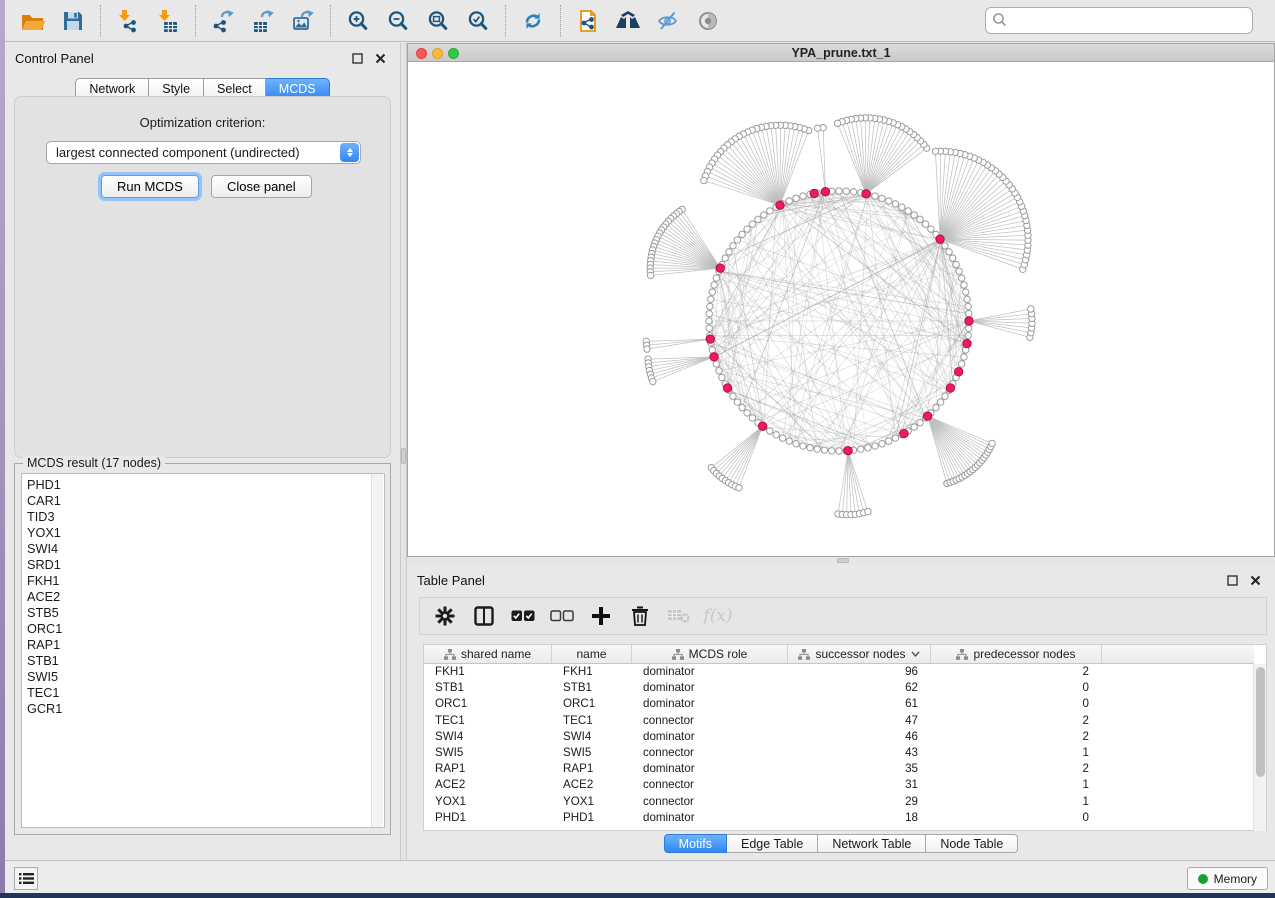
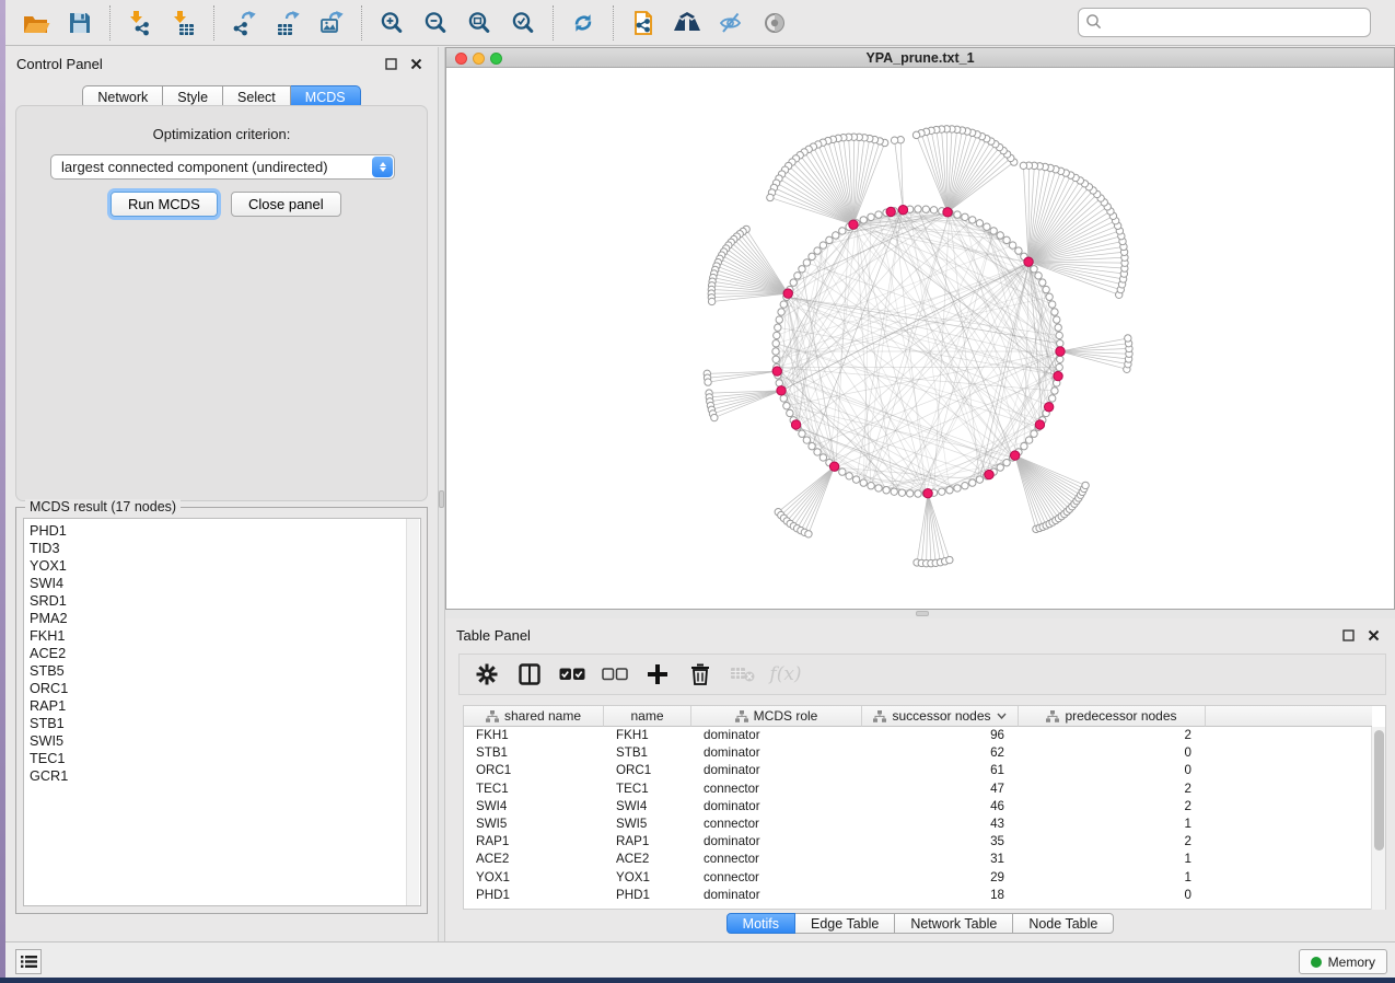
  Control Panel
  Network
  Style
  Select
  MCDS
  Optimization criterion:
  largest connected component (undirected)
  Run MCDS
  Close panel
  MCDS result (17 nodes)
  PHD1
- CAR1
  TID3
  YOX1
  SWI4
  SRD1
+ PMA2
  FKH1
  ACE2
  STB5
  ORC1
  RAP1
  STB1
  SWI5
  TEC1
  GCR1
  YPA_prune.txt_1
  Table Panel
  f(x)
  shared name
  name
  MCDS role
  successor nodes
  predecessor nodes
  FKH1
  FKH1
  dominator
  96
  2
  STB1
  STB1
  dominator
  62
  0
  ORC1
  ORC1
  dominator
  61
  0
  TEC1
  TEC1
  connector
  47
  2
  SWI4
  SWI4
  dominator
  46
  2
  SWI5
  SWI5
  connector
  43
  1
  RAP1
  RAP1
  dominator
  35
  2
  ACE2
  ACE2
  connector
  31
  1
  YOX1
  YOX1
  connector
  29
  1
  PHD1
  PHD1
  dominator
  18
  0
  Motifs
  Edge Table
  Network Table
  Node Table
  Memory
